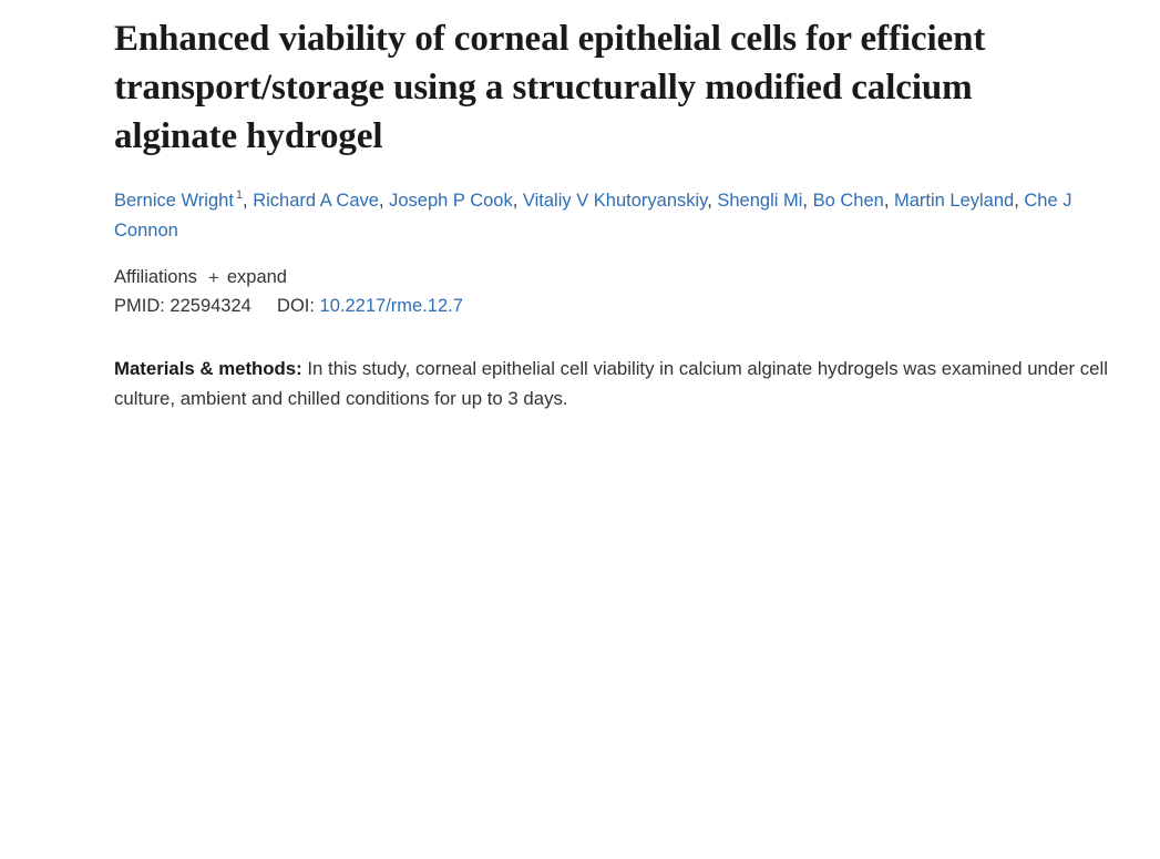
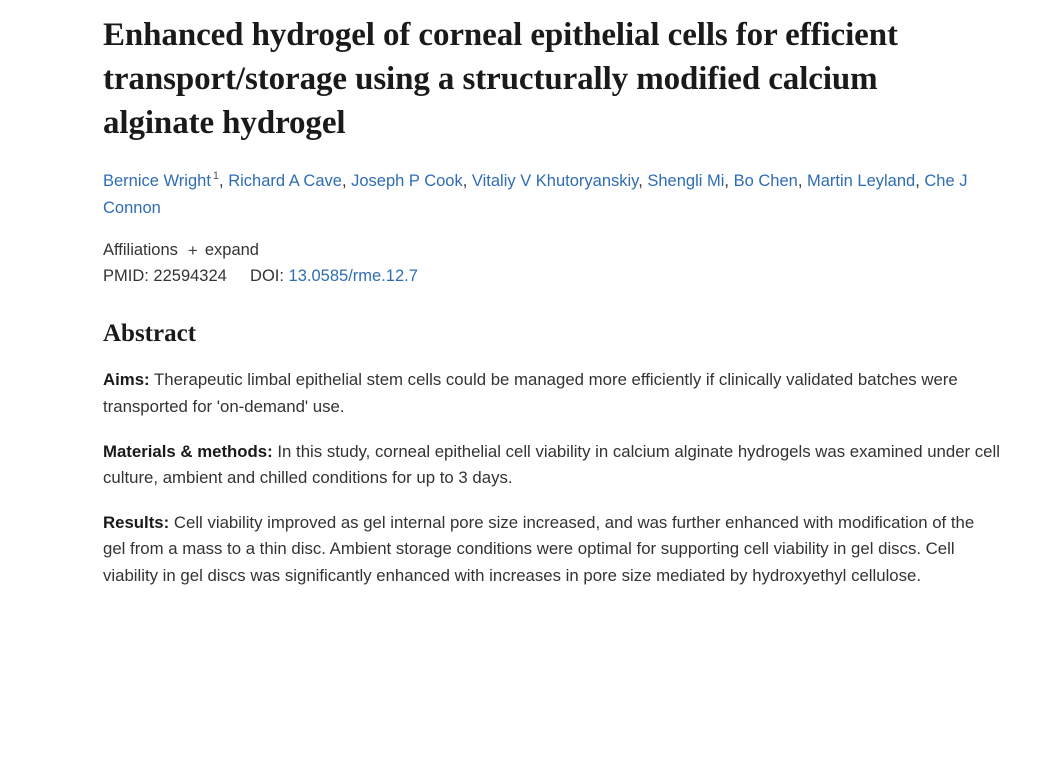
- Enhanced viability of corneal epithelial cells for efficient transport/storage using a structurally modified calcium alginate hydrogel
+ Enhanced hydrogel of corneal epithelial cells for efficient transport/storage using a structurally modified calcium alginate hydrogel
  Bernice Wright 1, Richard A Cave, Joseph P Cook, Vitaliy V Khutoryanskiy, Shengli Mi, Bo Chen, Martin Leyland, Che J Connon
  Affiliations
  +
  expand
- PMID: 22594324 DOI: 10.2217/rme.12.7
+ PMID: 22594324 DOI: 13.0585/rme.12.7
+ Abstract
+ Aims: Therapeutic limbal epithelial stem cells could be managed more efficiently if clinically validated batches were transported for 'on-demand' use.
  Materials & methods: In this study, corneal epithelial cell viability in calcium alginate hydrogels was examined under cell culture, ambient and chilled conditions for up to 3 days.
+ Results: Cell viability improved as gel internal pore size increased, and was further enhanced with modification of the gel from a mass to a thin disc. Ambient storage conditions were optimal for supporting cell viability in gel discs. Cell viability in gel discs was significantly enhanced with increases in pore size mediated by hydroxyethyl cellulose.
